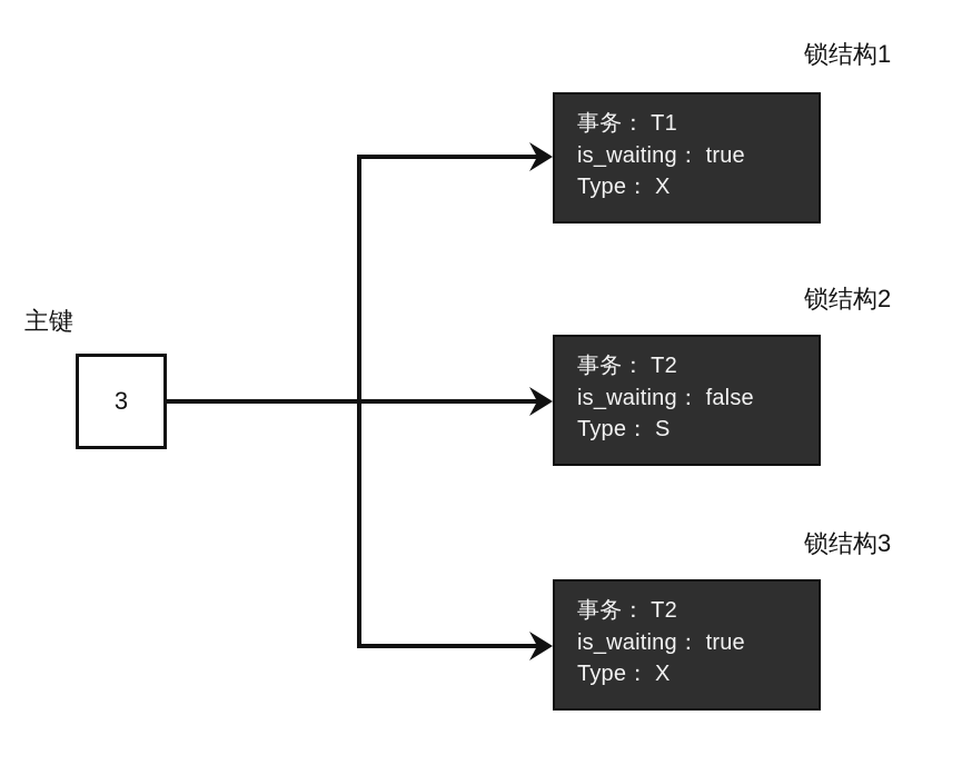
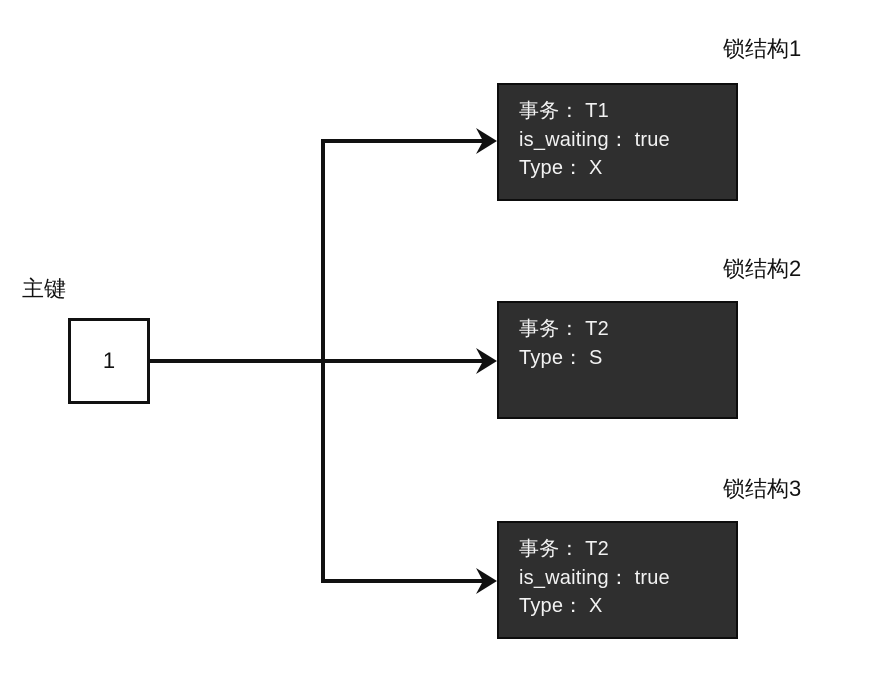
  主键
- 3
+ 1
  锁结构1
  事务： T1
  is_waiting： true
  Type： X
  锁结构2
  事务： T2
- is_waiting： false
  Type： S
  锁结构3
  事务： T2
  is_waiting： true
  Type： X
